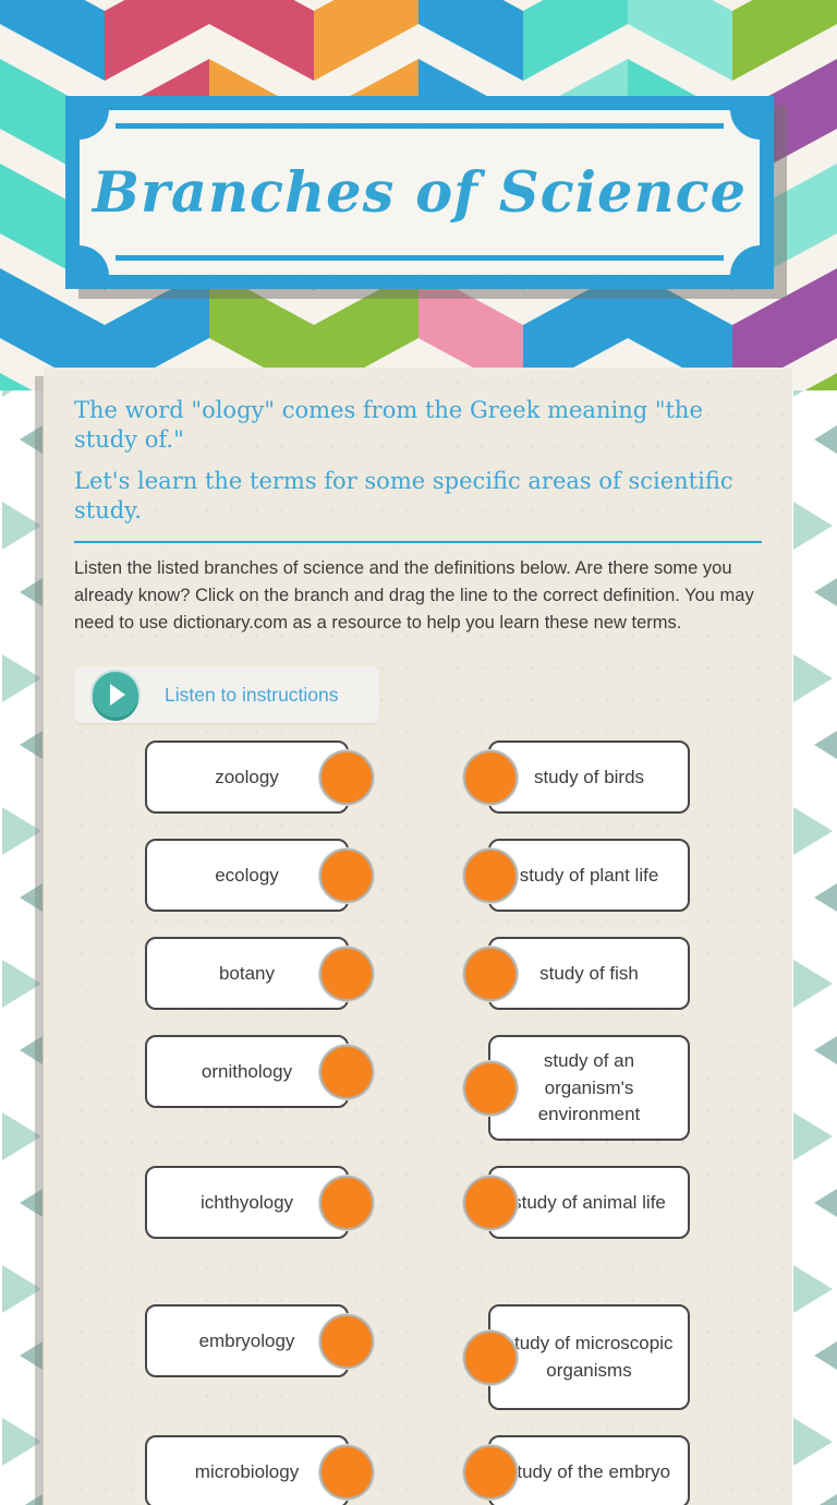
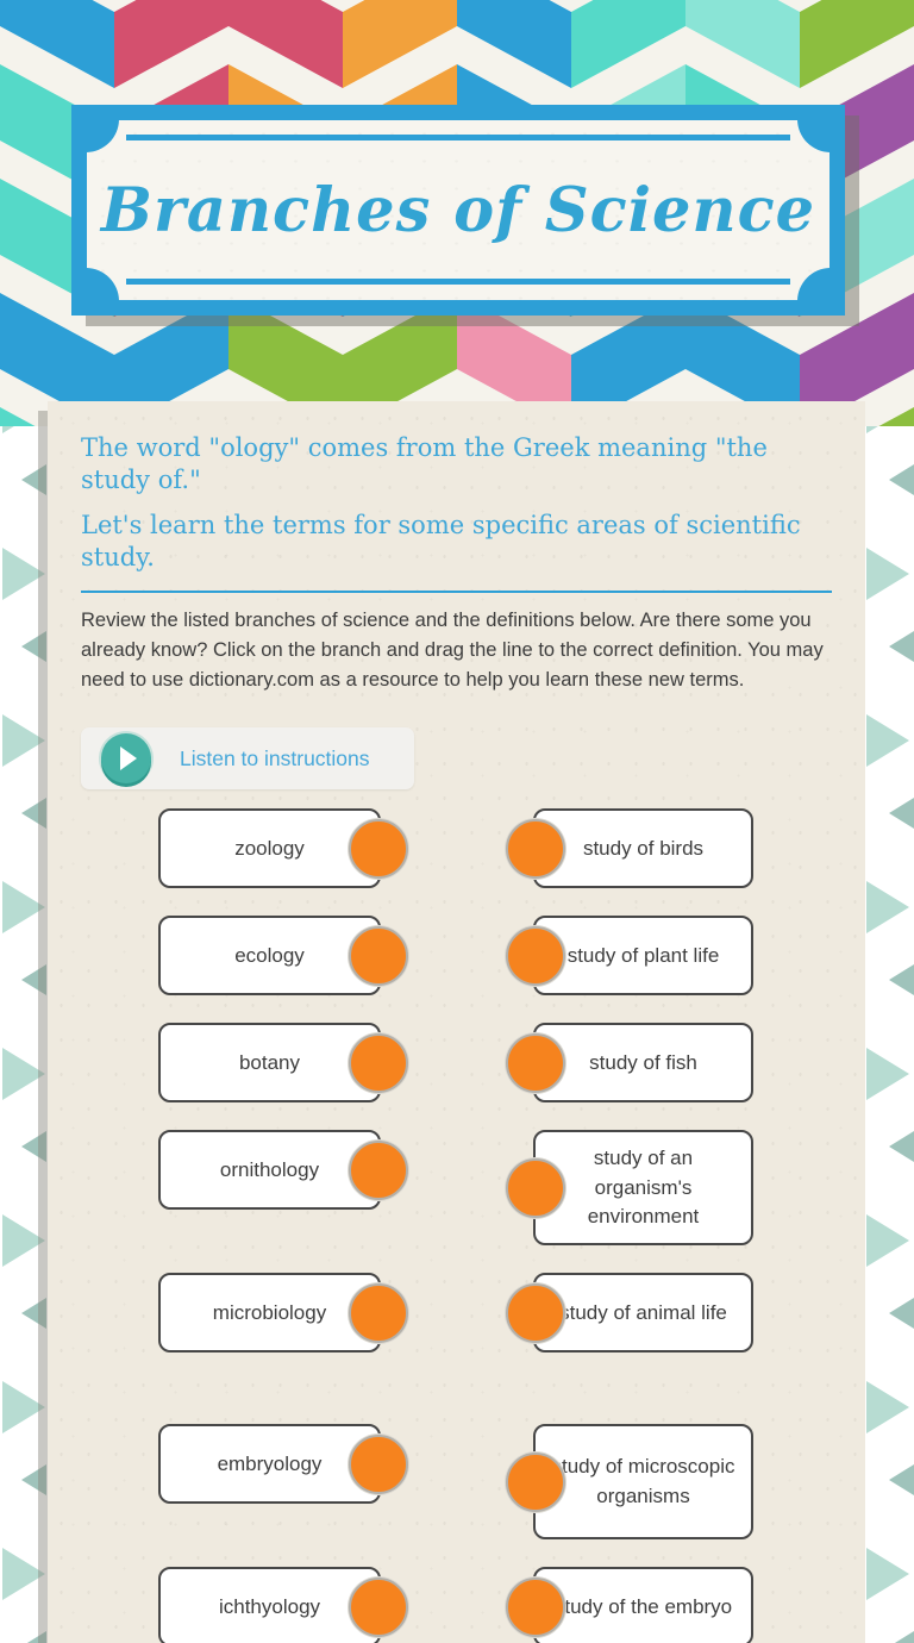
  Branches of Science
  The word "ology" comes from the Greek meaning "the study of."
  Let's learn the terms for some specific areas of scientific study.
- Listen the listed branches of science and the definitions below. Are there some you already know? Click on the branch and drag the line to the correct definition. You may need to use dictionary.com as a resource to help you learn these new terms.
+ Review the listed branches of science and the definitions below. Are there some you already know? Click on the branch and drag the line to the correct definition. You may need to use dictionary.com as a resource to help you learn these new terms.
  Listen to instructions
  zoology
  study of birds
  ecology
  study of plant life
  botany
  study of fish
  ornithology
  study of an organism's environment
- ichthyology
+ microbiology
  tudy of animal life
  embryology
  tudy of microscopic organisms
- microbiology
+ ichthyology
  tudy of the embryo
